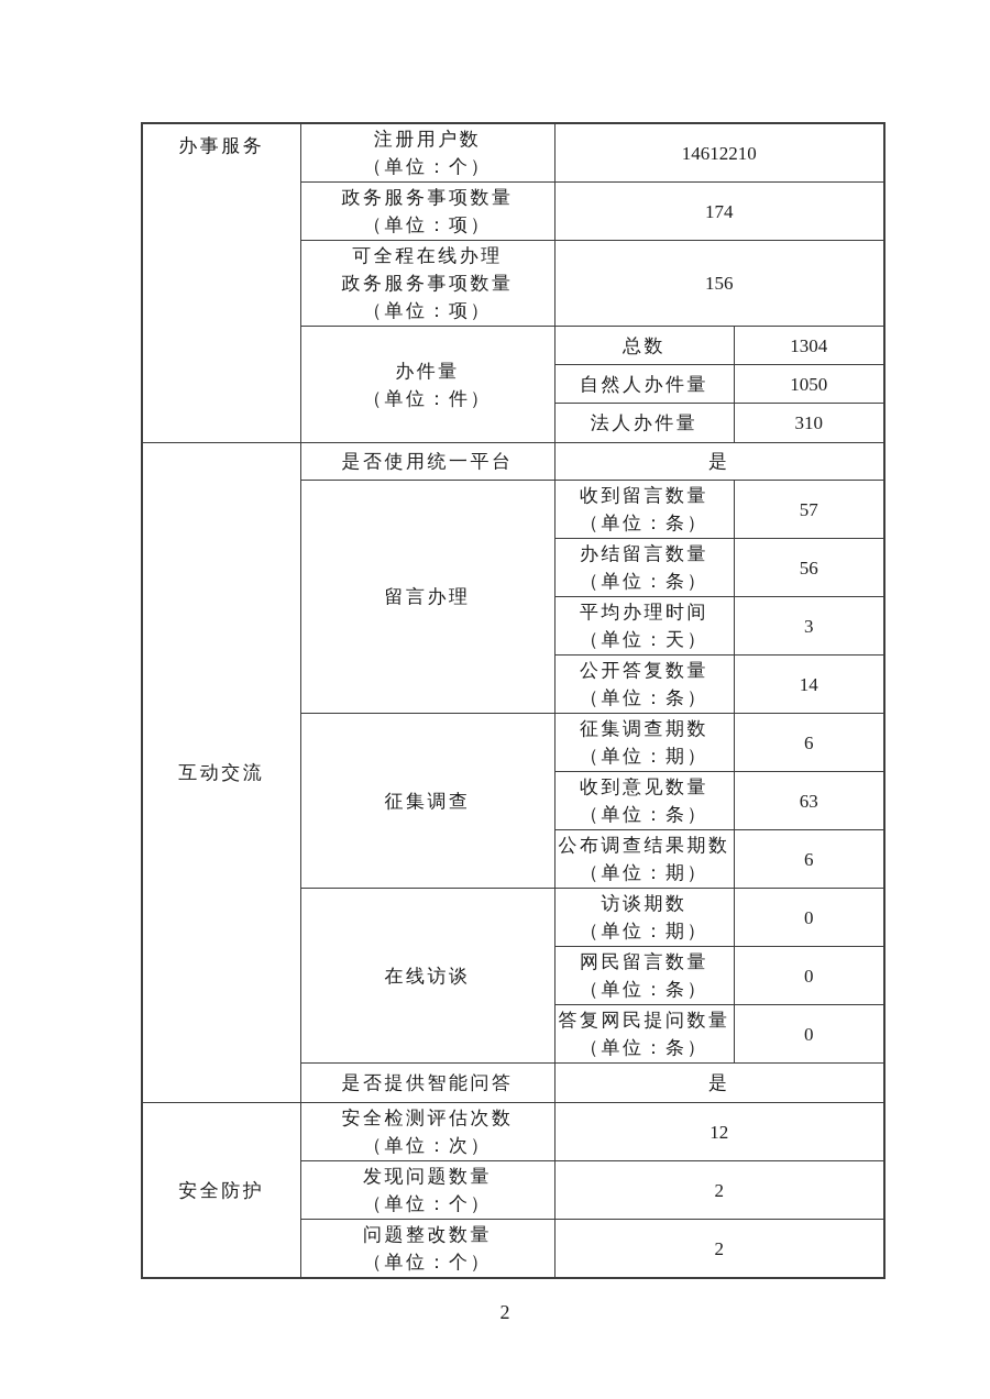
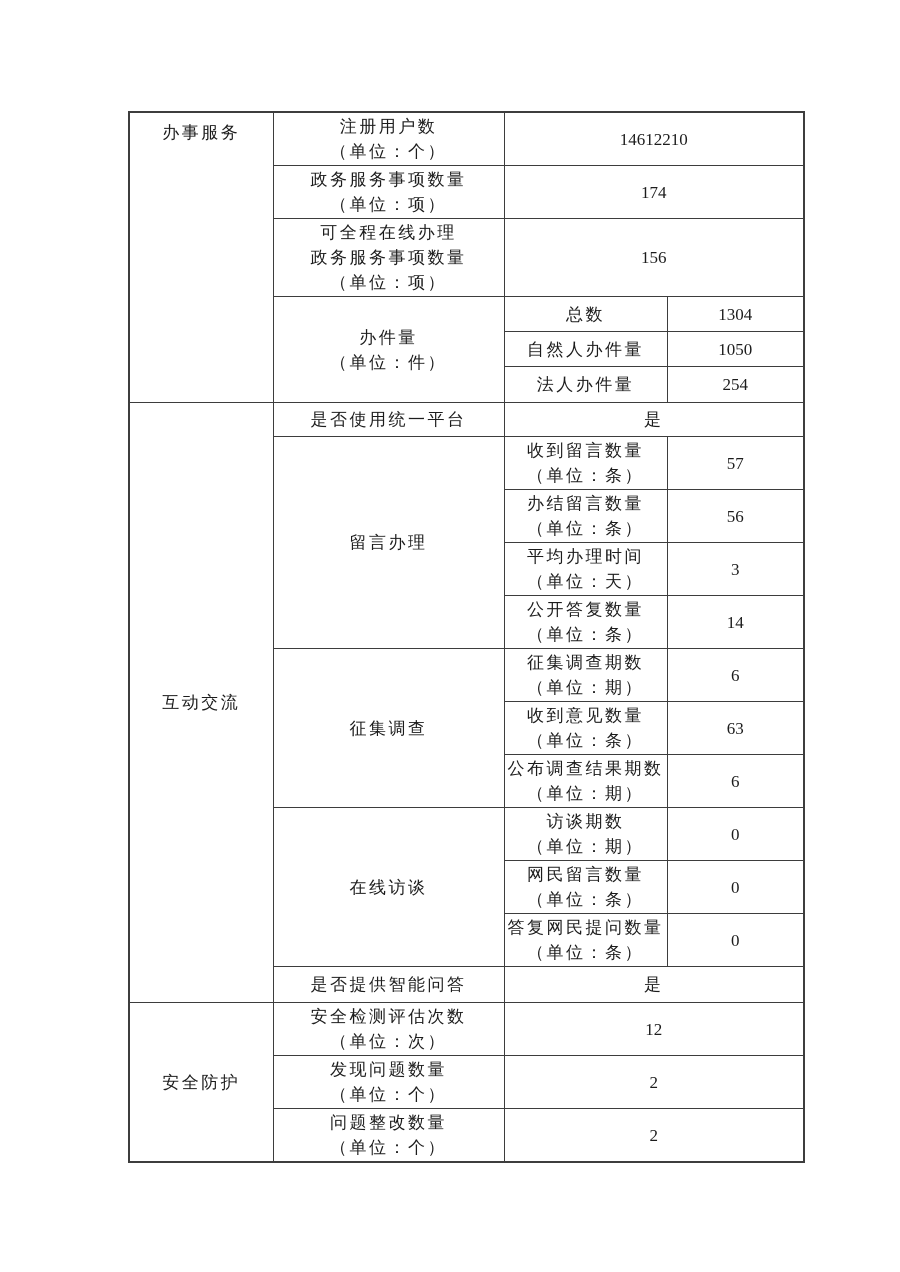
  办事服务	注册用户数（单位：个）	14612210
  政务服务事项数量（单位：项）	174
  可全程在线办理政务服务事项数量（单位：项）	156
  办件量（单位：件）	总数	1304
  自然人办件量	1050
- 法人办件量	310
+ 法人办件量	254
  互动交流	是否使用统一平台	是
  留言办理	收到留言数量（单位：条）	57
  办结留言数量（单位：条）	56
  平均办理时间（单位：天）	3
  公开答复数量（单位：条）	14
  征集调查	征集调查期数（单位：期）	6
  收到意见数量（单位：条）	63
  公布调查结果期数（单位：期）	6
  在线访谈	访谈期数（单位：期）	0
  网民留言数量（单位：条）	0
  答复网民提问数量（单位：条）	0
  是否提供智能问答	是
  安全防护	安全检测评估次数（单位：次）	12
  发现问题数量（单位：个）	2
  问题整改数量（单位：个）	2
- 2
